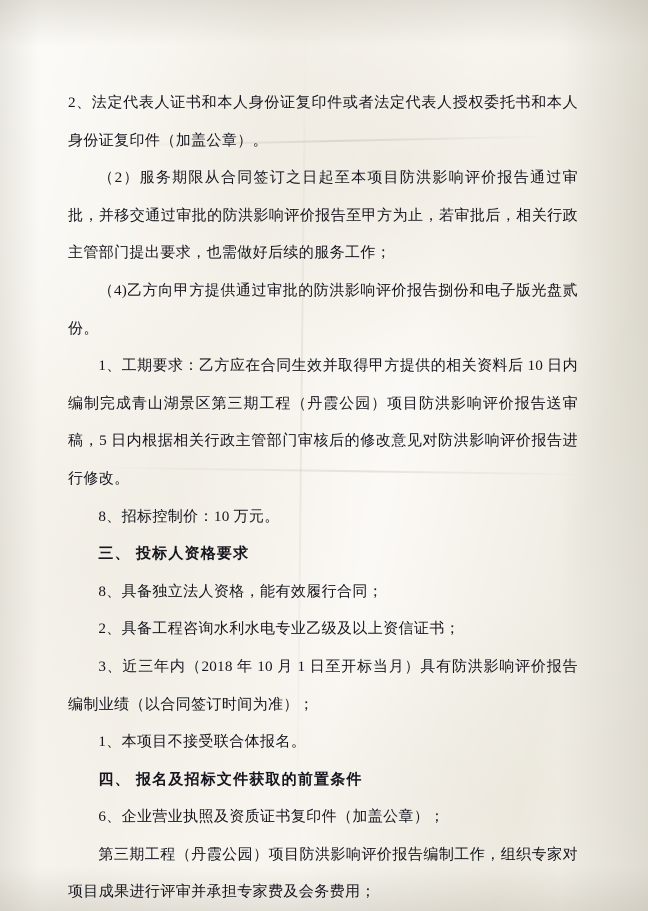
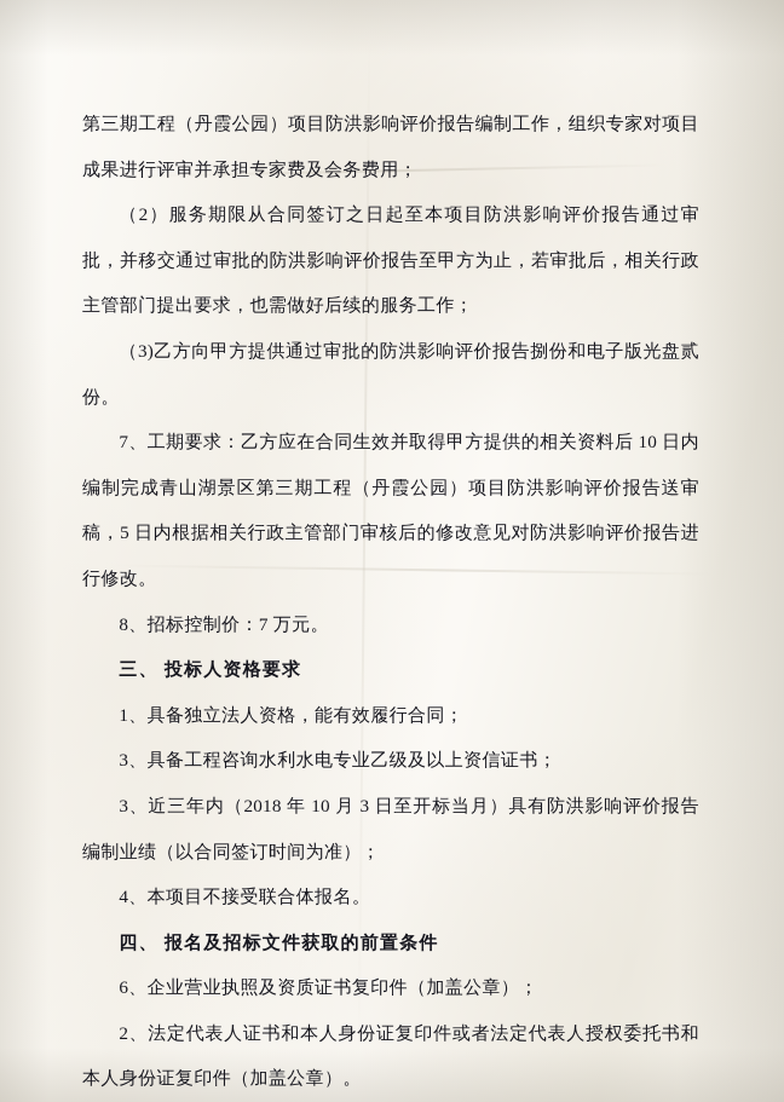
- 2、法定代表人证书和本人身份证复印件或者法定代表人授权委托书和本人身份证复印件（加盖公章）。
+ 第三期工程（丹霞公园）项目防洪影响评价报告编制工作，组织专家对项目成果进行评审并承担专家费及会务费用；
  （2）服务期限从合同签订之日起至本项目防洪影响评价报告通过审批，并移交通过审批的防洪影响评价报告至甲方为止，若审批后，相关行政主管部门提出要求，也需做好后续的服务工作；
- （4)乙方向甲方提供通过审批的防洪影响评价报告捌份和电子版光盘贰份。
+ （3)乙方向甲方提供通过审批的防洪影响评价报告捌份和电子版光盘贰份。
- 1、工期要求：乙方应在合同生效并取得甲方提供的相关资料后 10 日内编制完成青山湖景区第三期工程（丹霞公园）项目防洪影响评价报告送审稿，5 日内根据相关行政主管部门审核后的修改意见对防洪影响评价报告进行修改。
+ 7、工期要求：乙方应在合同生效并取得甲方提供的相关资料后 10 日内编制完成青山湖景区第三期工程（丹霞公园）项目防洪影响评价报告送审稿，5 日内根据相关行政主管部门审核后的修改意见对防洪影响评价报告进行修改。
- 8、招标控制价：10 万元。
+ 8、招标控制价：7 万元。
  三、 投标人资格要求
- 8、具备独立法人资格，能有效履行合同；
+ 1、具备独立法人资格，能有效履行合同；
- 2、具备工程咨询水利水电专业乙级及以上资信证书；
+ 3、具备工程咨询水利水电专业乙级及以上资信证书；
- 3、近三年内（2018 年 10 月 1 日至开标当月）具有防洪影响评价报告编制业绩（以合同签订时间为准）；
+ 3、近三年内（2018 年 10 月 3 日至开标当月）具有防洪影响评价报告编制业绩（以合同签订时间为准）；
- 1、本项目不接受联合体报名。
+ 4、本项目不接受联合体报名。
  四、 报名及招标文件获取的前置条件
  6、企业营业执照及资质证书复印件（加盖公章）；
- 第三期工程（丹霞公园）项目防洪影响评价报告编制工作，组织专家对项目成果进行评审并承担专家费及会务费用；
+ 2、法定代表人证书和本人身份证复印件或者法定代表人授权委托书和本人身份证复印件（加盖公章）。
